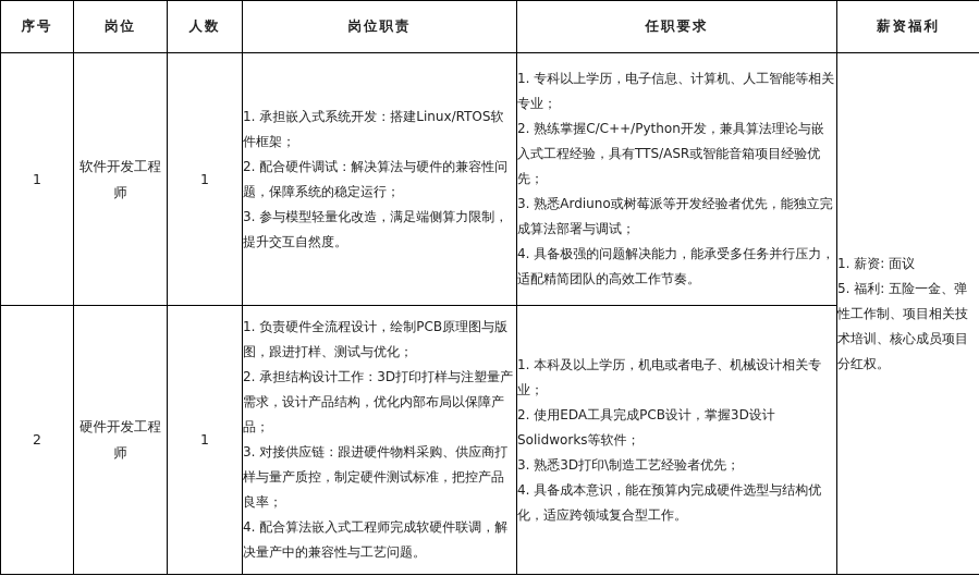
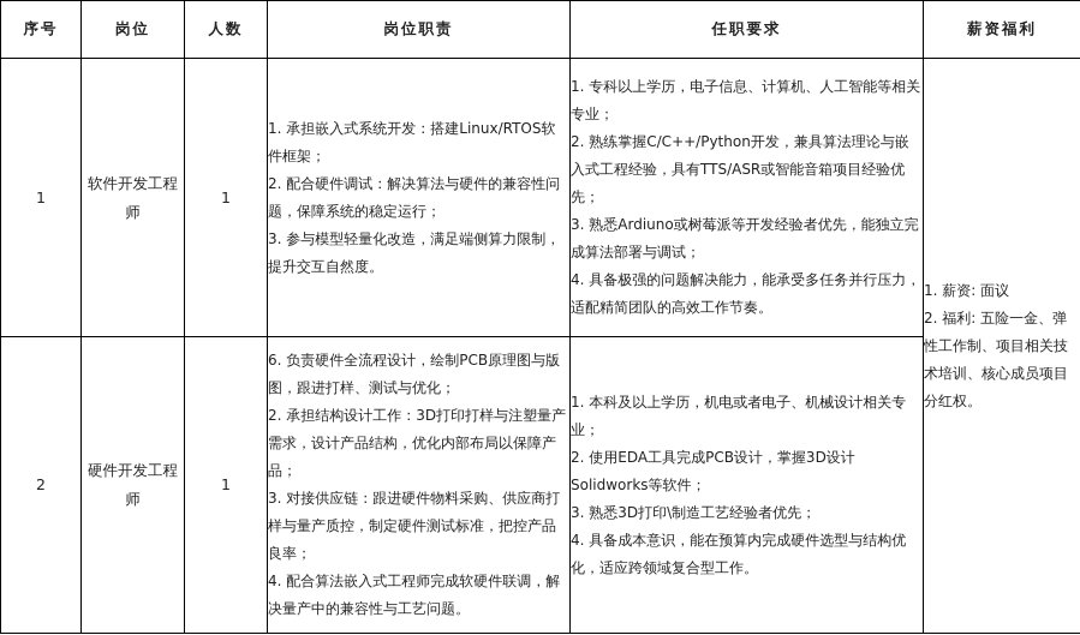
  序号	岗位	人数	岗位职责	任职要求	薪资福利
- 1	软件开发工程师	1	1. 承担嵌入式系统开发：搭建Linux/RTOS软件框架； 2. 配合硬件调试：解决算法与硬件的兼容性问题，保障系统的稳定运行； 3. 参与模型轻量化改造，满足端侧算力限制，提升交互自然度。	1. 专科以上学历，电子信息、计算机、人工智能等相关专业； 2. 熟练掌握C/C++/Python开发，兼具算法理论与嵌入式工程经验，具有TTS/ASR或智能音箱项目经验优先； 3. 熟悉Ardiuno或树莓派等开发经验者优先，能独立完成算法部署与调试； 4. 具备极强的问题解决能力，能承受多任务并行压力，适配精简团队的高效工作节奏。	1. 薪资: 面议 5. 福利: 五险一金、弹性工作制、项目相关技术培训、核心成员项目分红权。
+ 1	软件开发工程师	1	1. 承担嵌入式系统开发：搭建Linux/RTOS软件框架； 2. 配合硬件调试：解决算法与硬件的兼容性问题，保障系统的稳定运行； 3. 参与模型轻量化改造，满足端侧算力限制，提升交互自然度。	1. 专科以上学历，电子信息、计算机、人工智能等相关专业； 2. 熟练掌握C/C++/Python开发，兼具算法理论与嵌入式工程经验，具有TTS/ASR或智能音箱项目经验优先； 3. 熟悉Ardiuno或树莓派等开发经验者优先，能独立完成算法部署与调试； 4. 具备极强的问题解决能力，能承受多任务并行压力，适配精简团队的高效工作节奏。	1. 薪资: 面议 2. 福利: 五险一金、弹性工作制、项目相关技术培训、核心成员项目分红权。
- 2	硬件开发工程师	1	1. 负责硬件全流程设计，绘制PCB原理图与版图，跟进打样、测试与优化； 2. 承担结构设计工作：3D打印打样与注塑量产需求，设计产品结构，优化内部布局以保障产品； 3. 对接供应链：跟进硬件物料采购、供应商打样与量产质控，制定硬件测试标准，把控产品良率； 4. 配合算法嵌入式工程师完成软硬件联调，解决量产中的兼容性与工艺问题。	1. 本科及以上学历，机电或者电子、机械设计相关专业； 2. 使用EDA工具完成PCB设计，掌握3D设计Solidworks等软件； 3. 熟悉3D打印\制造工艺经验者优先； 4. 具备成本意识，能在预算内完成硬件选型与结构优化，适应跨领域复合型工作。
+ 2	硬件开发工程师	1	6. 负责硬件全流程设计，绘制PCB原理图与版图，跟进打样、测试与优化； 2. 承担结构设计工作：3D打印打样与注塑量产需求，设计产品结构，优化内部布局以保障产品； 3. 对接供应链：跟进硬件物料采购、供应商打样与量产质控，制定硬件测试标准，把控产品良率； 4. 配合算法嵌入式工程师完成软硬件联调，解决量产中的兼容性与工艺问题。	1. 本科及以上学历，机电或者电子、机械设计相关专业； 2. 使用EDA工具完成PCB设计，掌握3D设计Solidworks等软件； 3. 熟悉3D打印\制造工艺经验者优先； 4. 具备成本意识，能在预算内完成硬件选型与结构优化，适应跨领域复合型工作。
